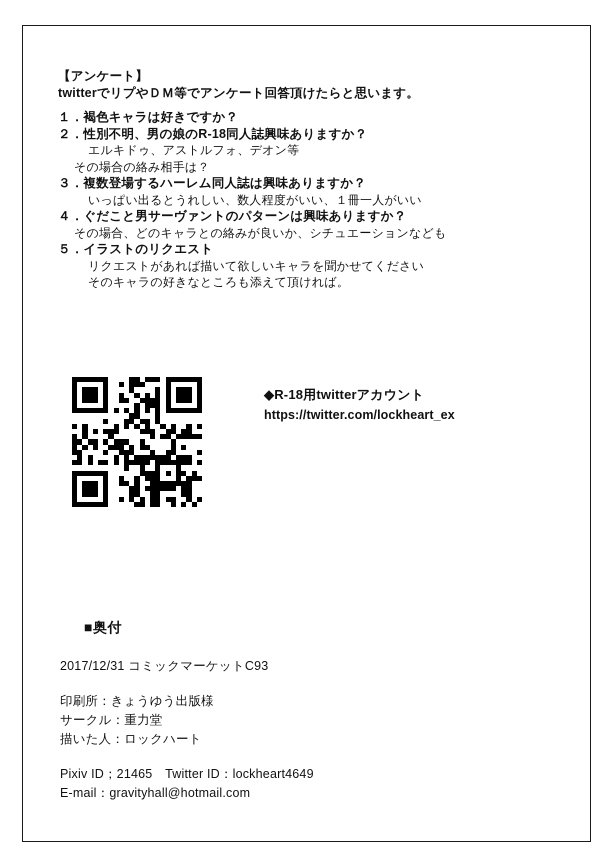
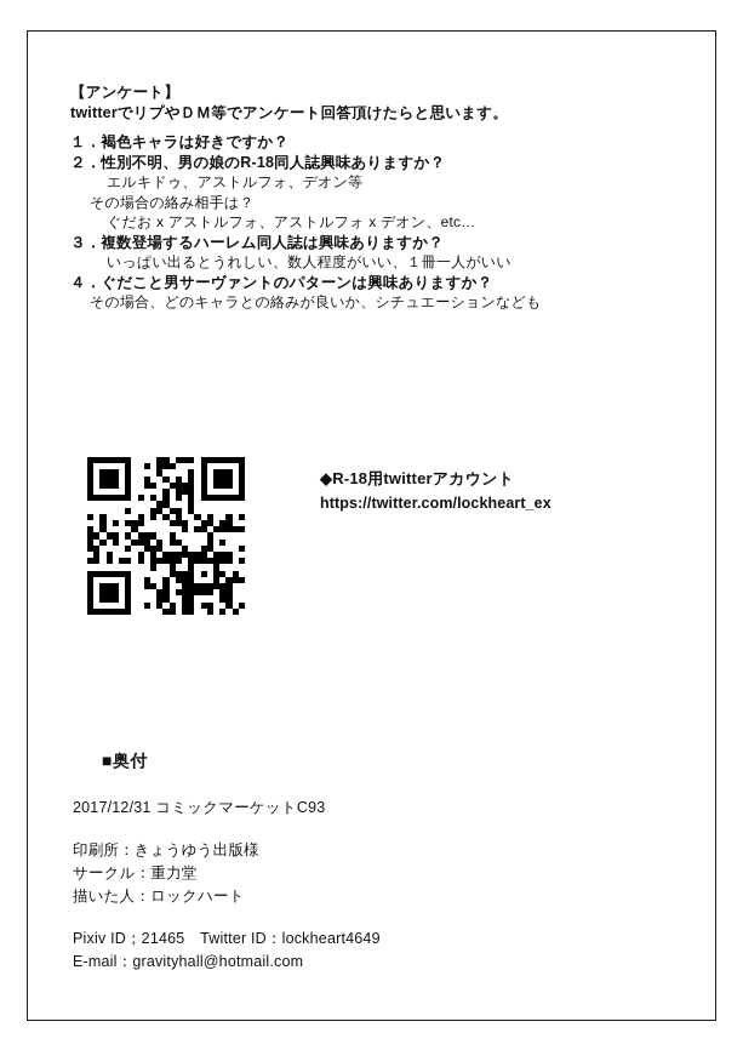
  【アンケート】
  twitterでリプやＤＭ等でアンケート回答頂けたらと思います。
  １．褐色キャラは好きですか？
  ２．性別不明、男の娘のR-18同人誌興味ありますか？
  エルキドゥ、アストルフォ、デオン等
  その場合の絡み相手は？
+ ぐだお x アストルフォ、アストルフォ x デオン、etc…
  ３．複数登場するハーレム同人誌は興味ありますか？
  いっぱい出るとうれしい、数人程度がいい、１冊一人がいい
  ４．ぐだこと男サーヴァントのパターンは興味ありますか？
  その場合、どのキャラとの絡みが良いか、シチュエーションなども
- ５．イラストのリクエスト
- リクエストがあれば描いて欲しいキャラを聞かせてください
- そのキャラの好きなところも添えて頂ければ。
  ◆R-18用twitterアカウント
  https://twitter.com/lockheart_ex
  ■奥付
  2017/12/31 コミックマーケットC93
  印刷所：きょうゆう出版様
  サークル：重力堂
  描いた人：ロックハート
  Pixiv ID；21465 Twitter ID：lockheart4649
  E-mail：gravityhall@hotmail.com
